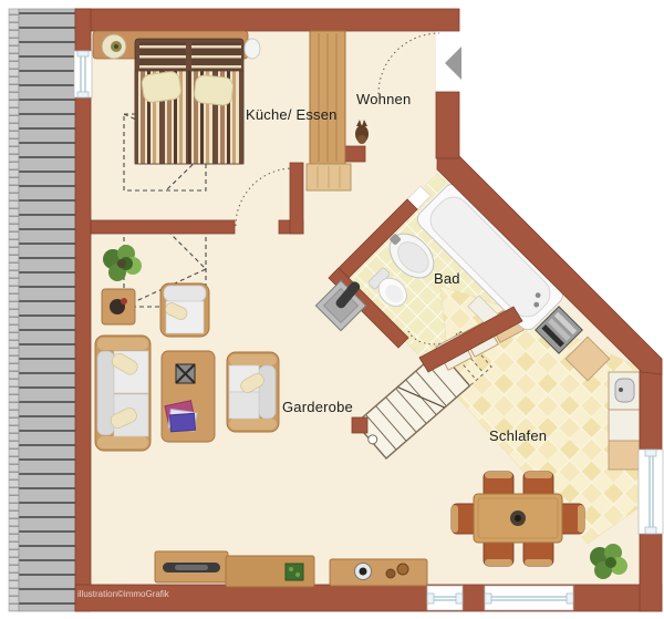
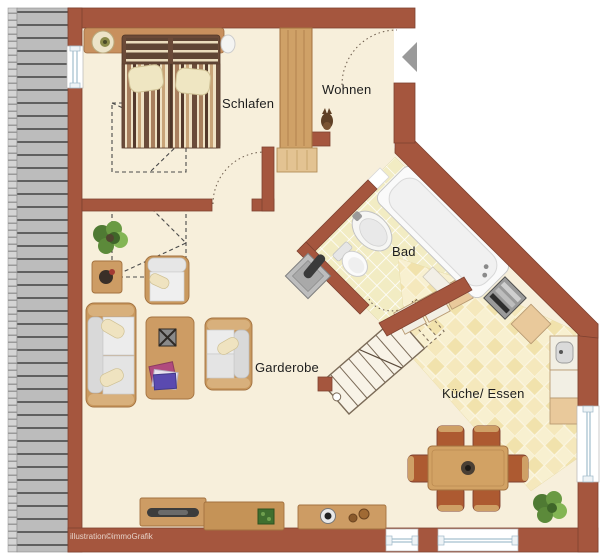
- Küche/ Essen
+ Schlafen
  Wohnen
  Bad
  Garderobe
- Schlafen
+ Küche/ Essen
  illustration©immoGrafik
